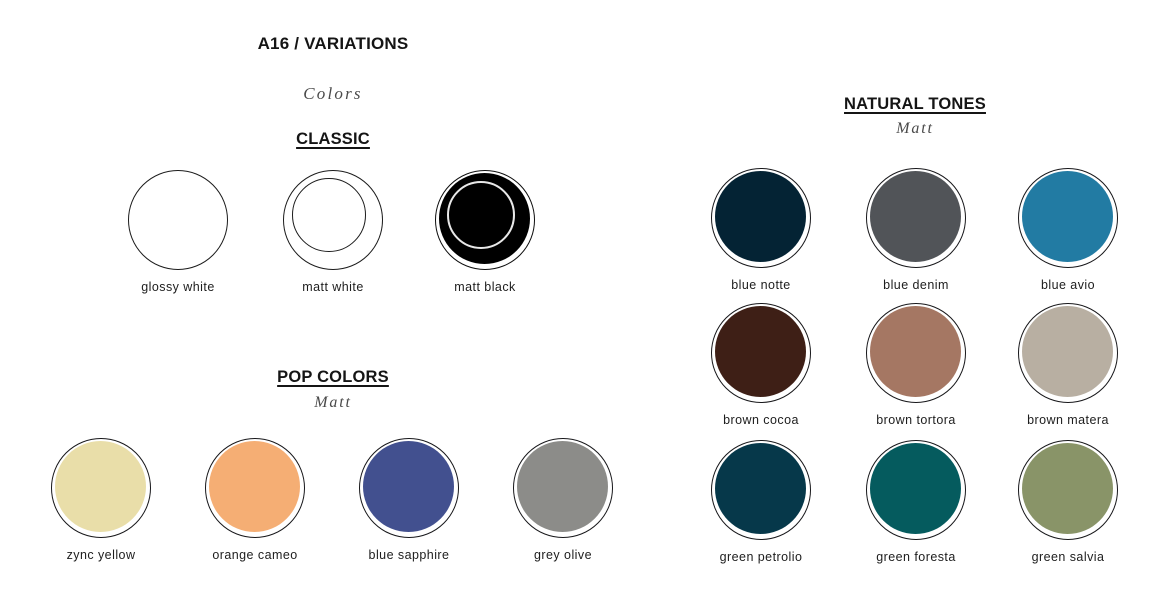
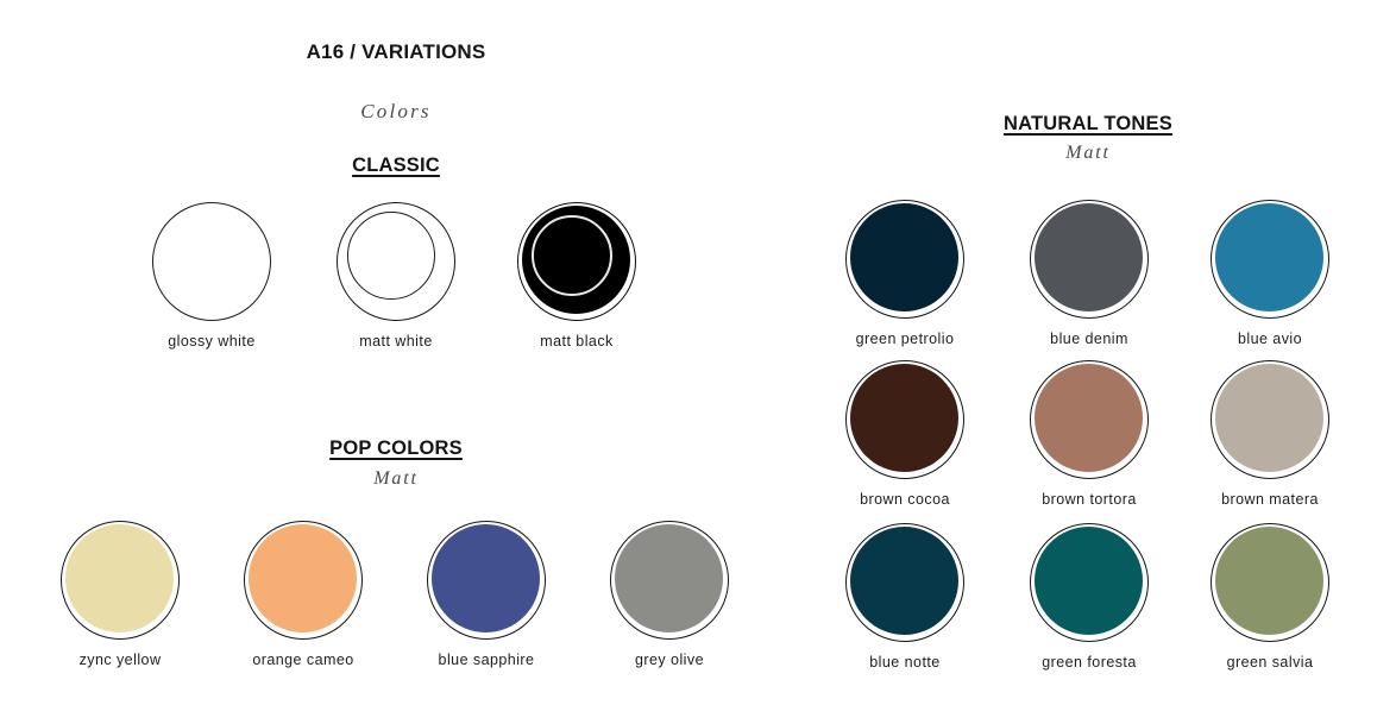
  A16 / VARIATIONS
  Colors
  CLASSIC
  glossy white
  matt white
  matt black
  POP COLORS
  Matt
  zync yellow
  orange cameo
  blue sapphire
  grey olive
  NATURAL TONES
  Matt
- blue notte
+ green petrolio
  blue denim
  blue avio
  brown cocoa
  brown tortora
  brown matera
- green petrolio
+ blue notte
  green foresta
  green salvia
